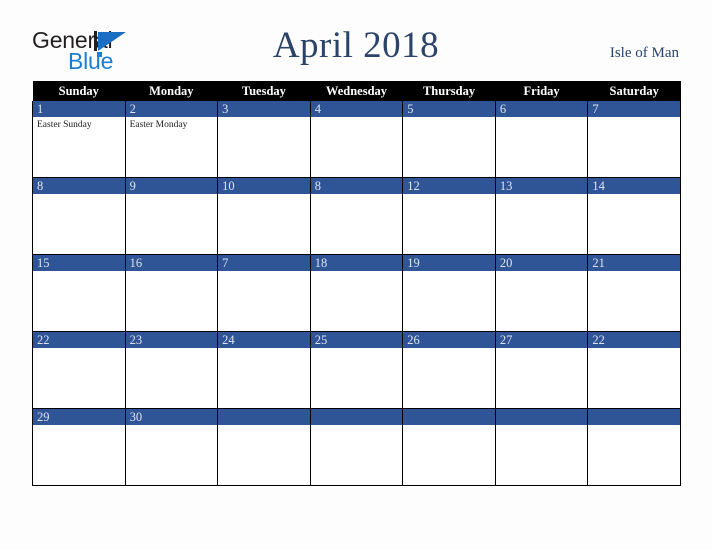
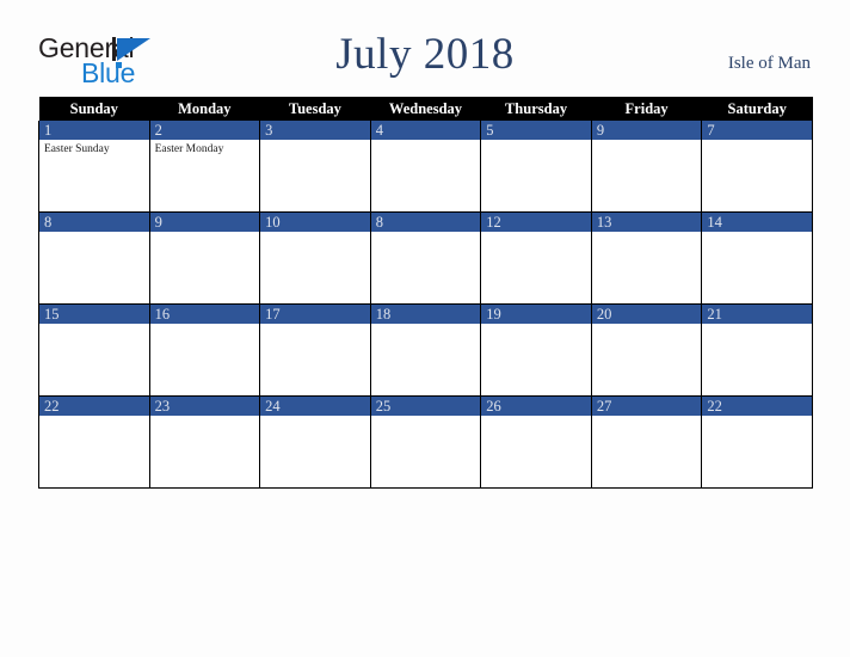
  General
  Blue
- April 2018
+ July 2018
  Isle of Man
  Sunday	Monday	Tuesday	Wednesday	Thursday	Friday	Saturday
- 1Easter Sunday	2Easter Monday	3	4	5	6	7
+ 1Easter Sunday	2Easter Monday	3	4	5	9	7
  8	9	10	8	12	13	14
- 15	16	7	18	19	20	21
+ 15	16	17	18	19	20	21
  22	23	24	25	26	27	22
- 29	30
